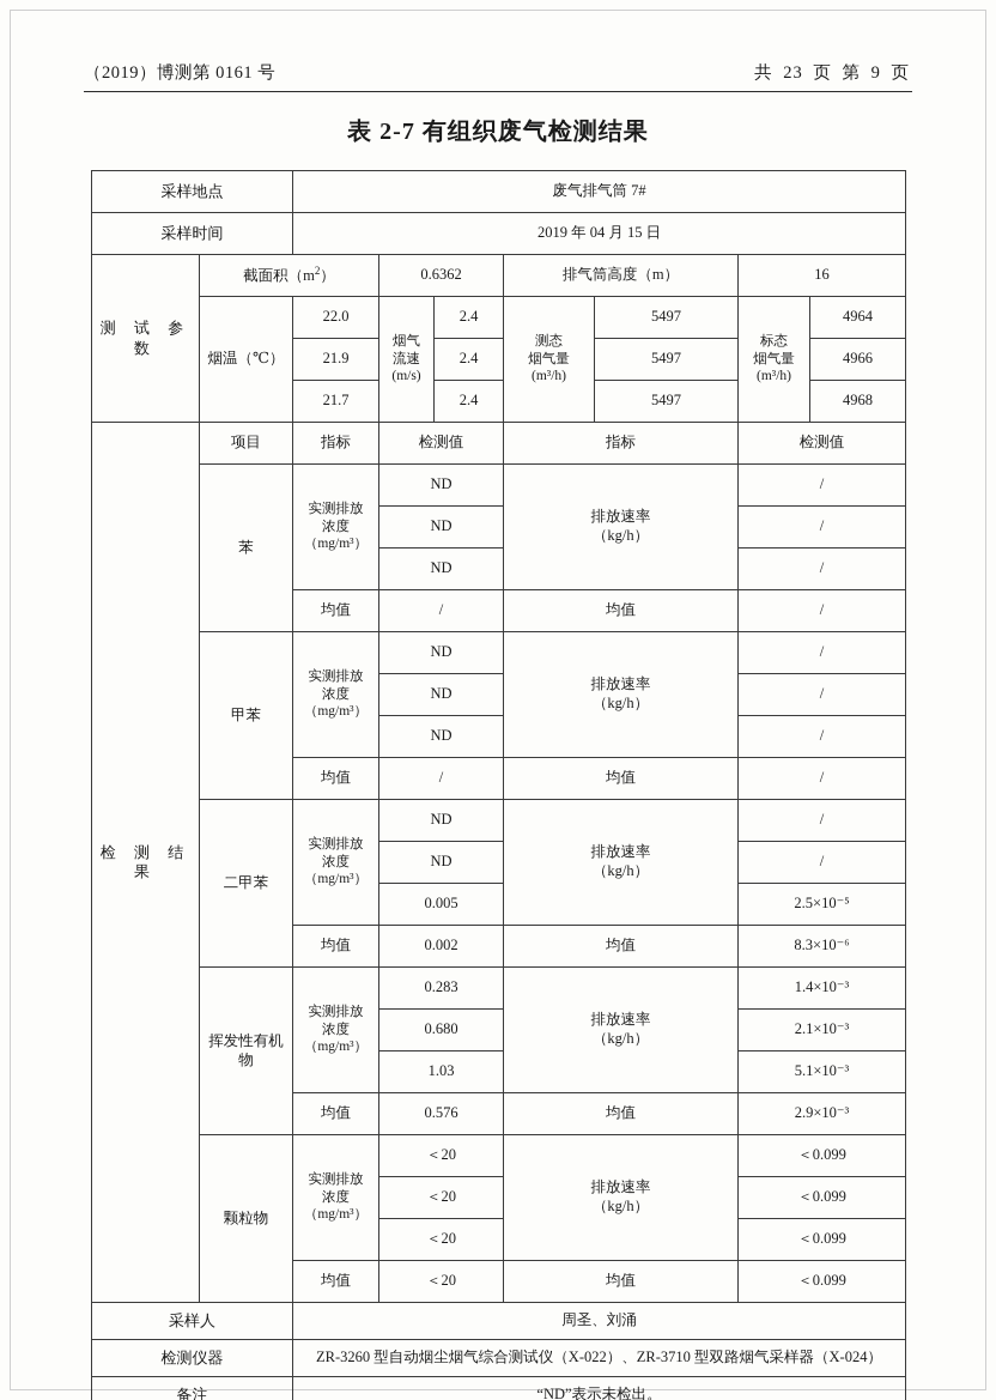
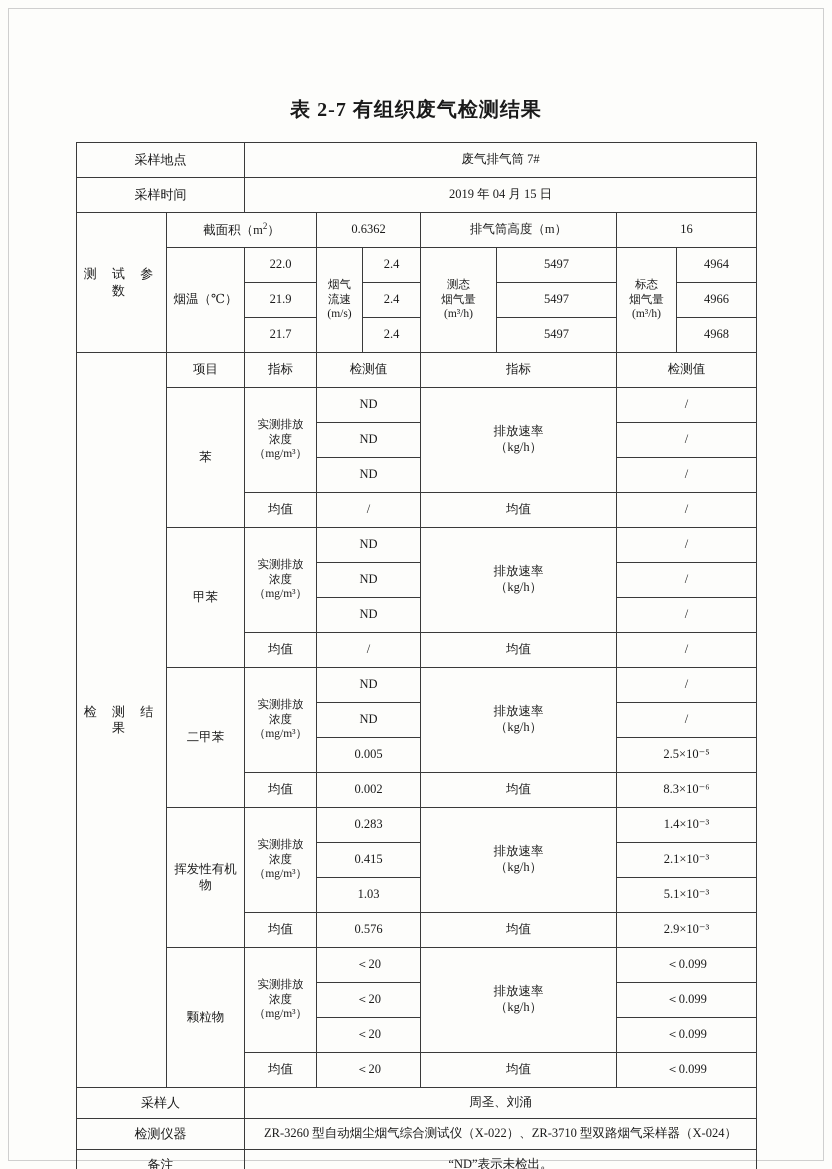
- （2019）博测第 0161 号
- 共 23 页 第 9 页
  表 2-7 有组织废气检测结果
  采样地点	废气排气筒 7#
  采样时间	2019 年 04 月 15 日
  测 试 参 数	截面积（m2）	0.6362	排气筒高度（m）	16
  烟温（℃）	22.0	烟气 流速 (m/s)	2.4	测态 烟气量 (m³/h)	5497	标态 烟气量 (m³/h)	4964
  21.9	2.4	5497	4966
  21.7	2.4	5497	4968
  检 测 结 果	项目	指标	检测值	指标	检测值
  苯	实测排放 浓度 （mg/m³）	ND	排放速率 （kg/h）	/
  ND	/
  ND	/
  均值	/	均值	/
  甲苯	实测排放 浓度 （mg/m³）	ND	排放速率 （kg/h）	/
  ND	/
  ND	/
  均值	/	均值	/
  二甲苯	实测排放 浓度 （mg/m³）	ND	排放速率 （kg/h）	/
  ND	/
  0.005	2.5×10⁻⁵
  均值	0.002	均值	8.3×10⁻⁶
  挥发性有机物	实测排放 浓度 （mg/m³）	0.283	排放速率 （kg/h）	1.4×10⁻³
- 0.680	2.1×10⁻³
+ 0.415	2.1×10⁻³
  1.03	5.1×10⁻³
  均值	0.576	均值	2.9×10⁻³
  颗粒物	实测排放 浓度 （mg/m³）	＜20	排放速率 （kg/h）	＜0.099
  ＜20	＜0.099
  ＜20	＜0.099
  均值	＜20	均值	＜0.099
  采样人	周圣、刘涌
  检测仪器	ZR-3260 型自动烟尘烟气综合测试仪（X-022）、ZR-3710 型双路烟气采样器（X-024）
  备注	“ND”表示未检出。
